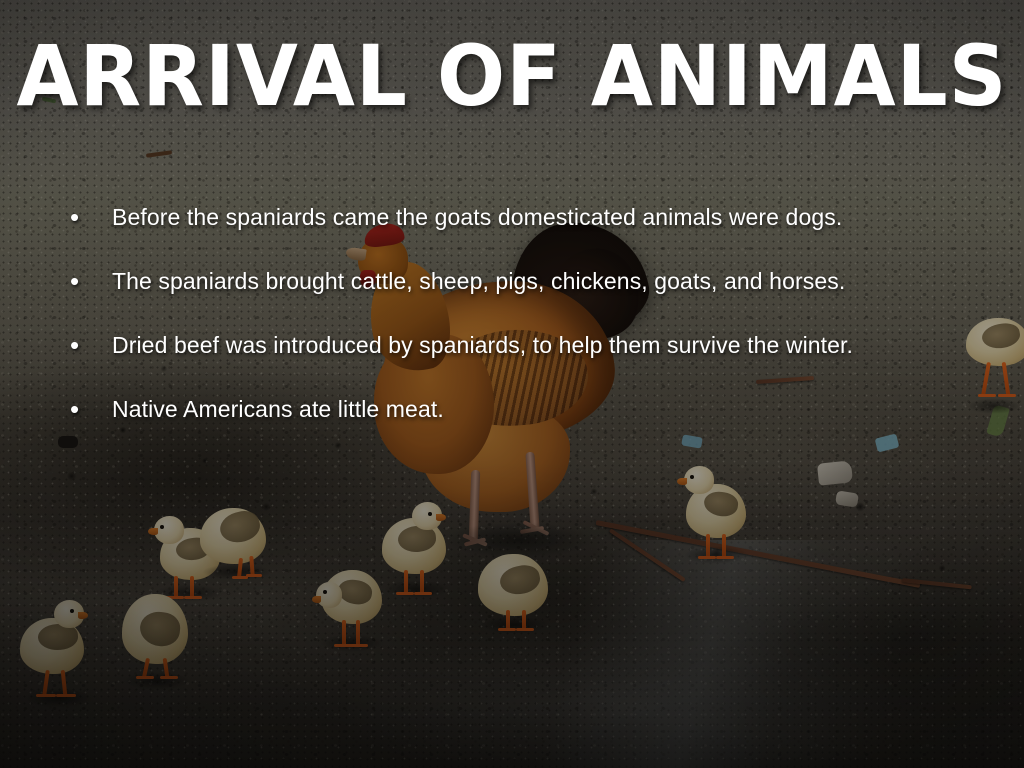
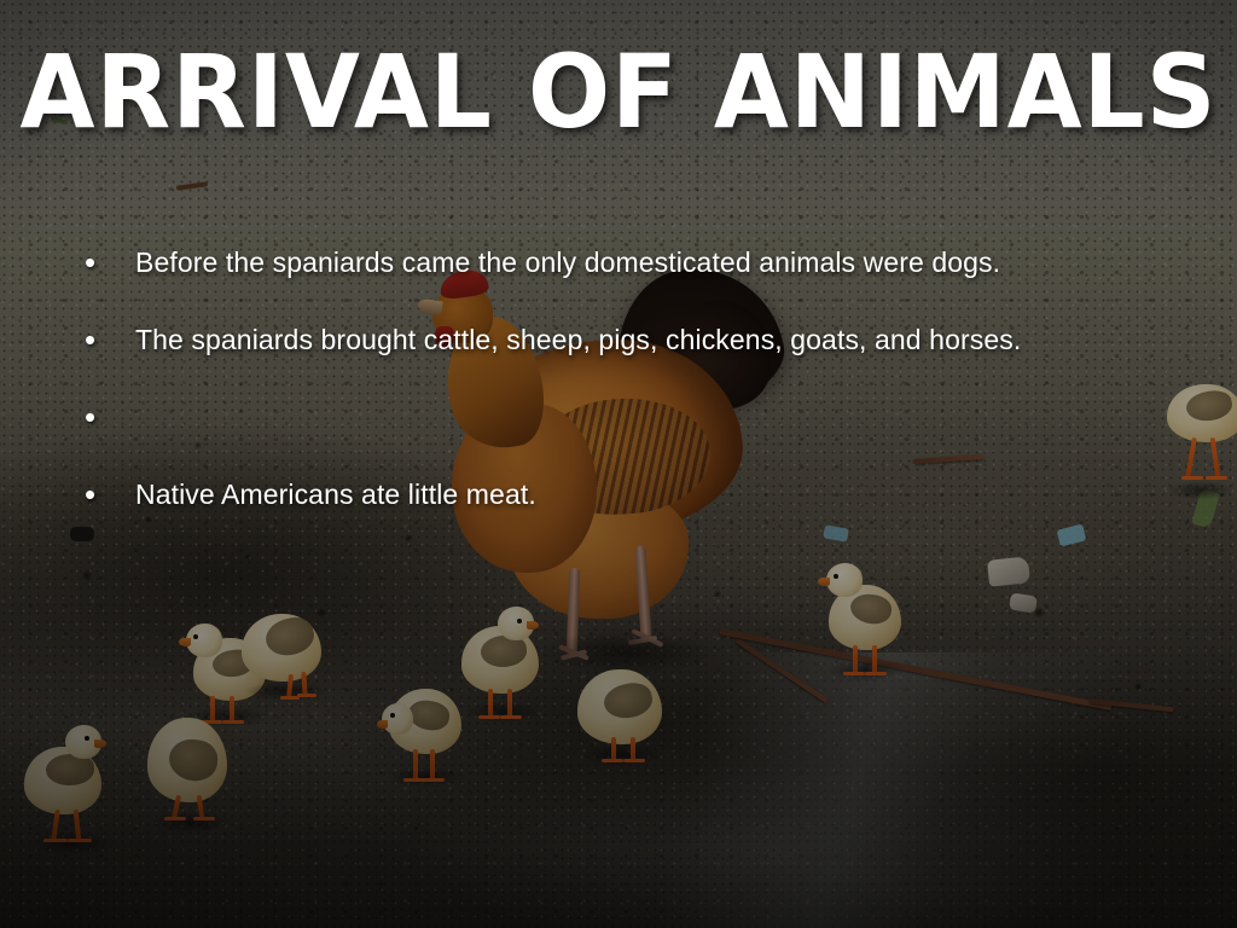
  ARRIVAL OF ANIMALS
  •
- Before the spaniards came the goats domesticated animals were dogs.
+ Before the spaniards came the only domesticated animals were dogs.
  •
  The spaniards brought cattle, sheep, pigs, chickens, goats, and horses.
  •
- Dried beef was introduced by spaniards, to help them survive the winter.
  •
  Native Americans ate little meat.
